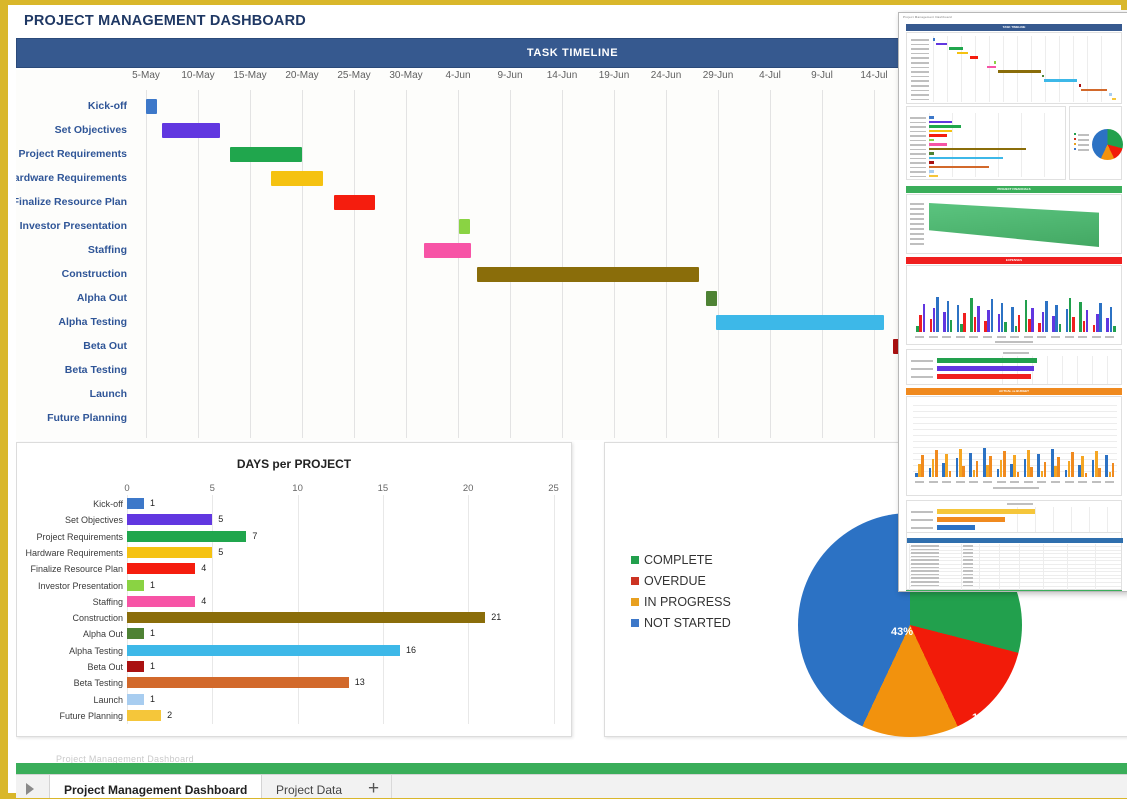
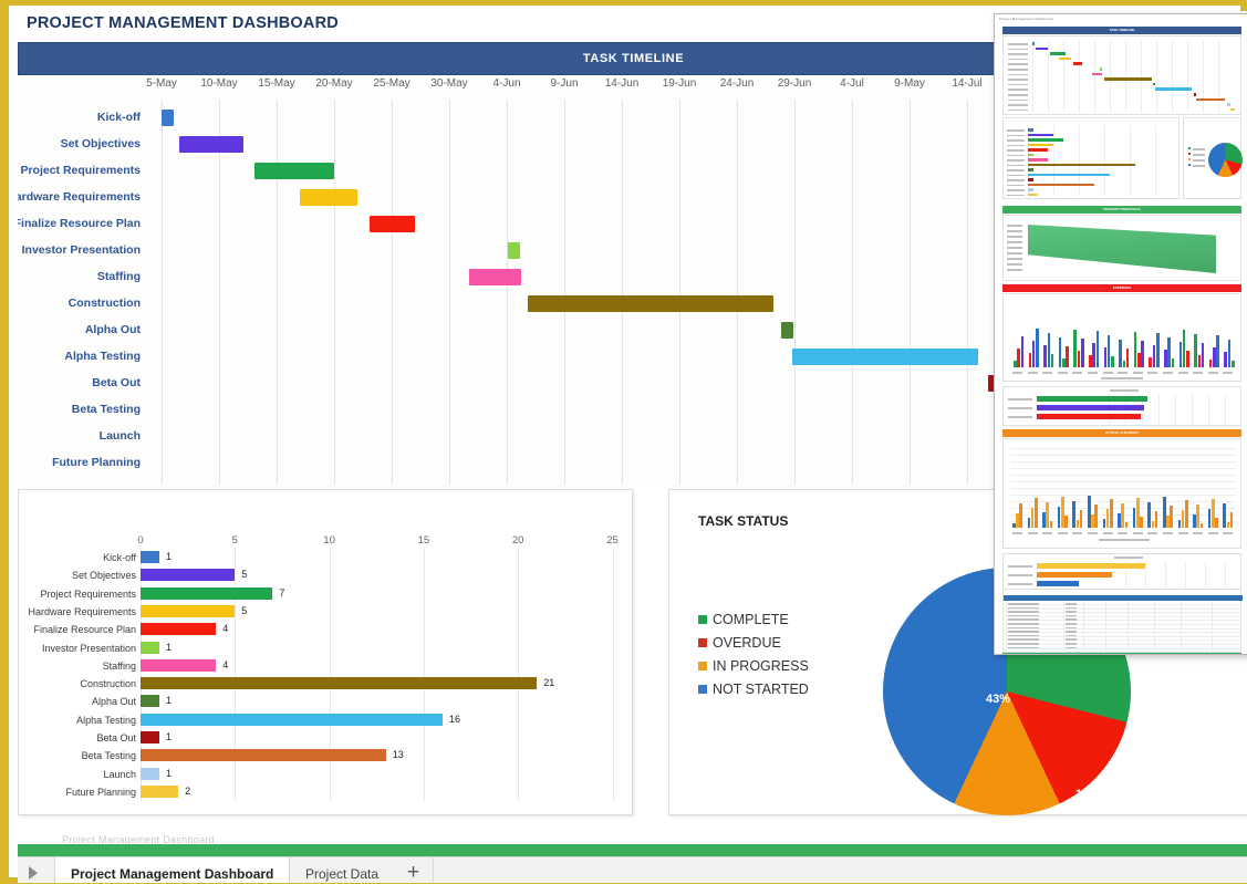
  PROJECT MANAGEMENT DASHBOARD
  TASK TIMELINE
  5-May
  10-May
  15-May
  20-May
  25-May
  30-May
  4-Jun
  9-Jun
  14-Jun
  19-Jun
  24-Jun
  29-Jun
  4-Jul
- 9-Jul
+ 9-May
  14-Jul
  Kick-off
  Set Objectives
  Project Requirements
  ardware Requirements
  Finalize Resource Plan
  Investor Presentation
  Staffing
  Construction
  Alpha Out
  Alpha Testing
  Beta Out
  Beta Testing
  Launch
  Future Planning
- DAYS per PROJECT
  0
  5
  10
  15
  20
  25
  Kick-off
  1
  Set Objectives
  5
  Project Requirements
  7
  Hardware Requirements
  5
  Finalize Resource Plan
  4
  Investor Presentation
  1
  Staffing
  4
  Construction
  21
  Alpha Out
  1
  Alpha Testing
  16
  Beta Out
  1
  Beta Testing
  13
  Launch
  1
  Future Planning
  2
+ TASK STATUS
  43%
  14%
  14%
  COMPLETE
  OVERDUE
  IN PROGRESS
  NOT STARTED
  Project Management Dashboard
  Project Management Dashboard
  Project Data
  +
